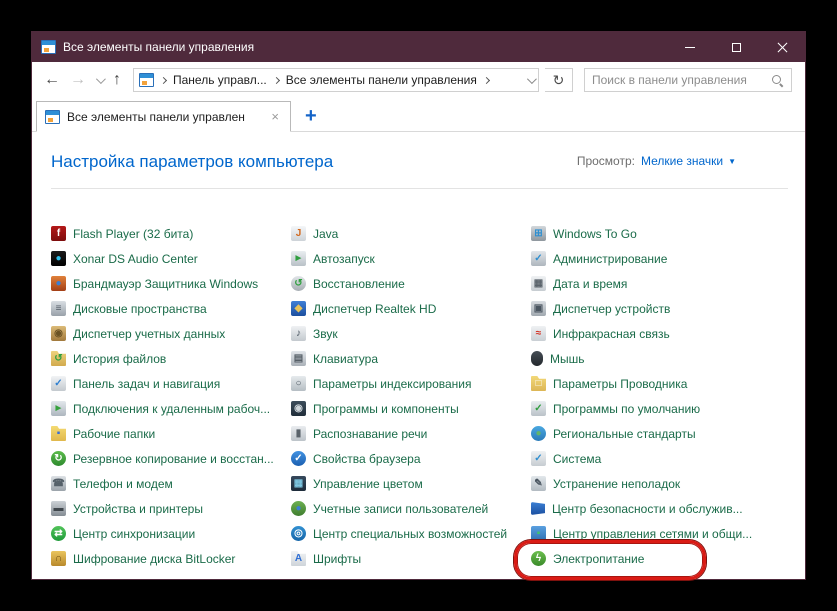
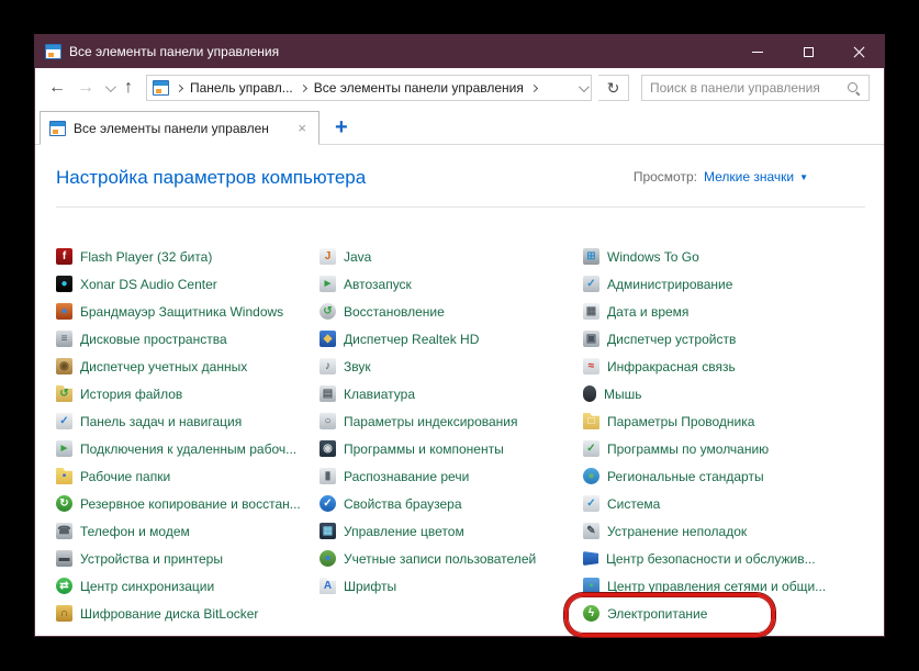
  Все элементы панели управления
  ←
  →
  ↑
  Панель управл...
  Все элементы панели управления
  ↻
  Поиск в панели управления
  Все элементы панели управлен
  ×
  +
  Настройка параметров компьютера
  Просмотр:
  Мелкие значки
  ▼
  f
  Flash Player (32 бита)
  ●
  Xonar DS Audio Center
  ●
  Брандмауэр Защитника Windows
  ≡
  Дисковые пространства
  ◉
  Диспетчер учетных данных
  ↺
  История файлов
  ✓
  Панель задач и навигация
  ►
  Подключения к удаленным рабоч...
  ▪
  Рабочие папки
  ↻
  Резервное копирование и восстан...
  ☎
  Телефон и модем
  ▬
  Устройства и принтеры
  ⇄
  Центр синхронизации
  ∩
  Шифрование диска BitLocker
  J
  Java
  ►
  Автозапуск
  ↺
  Восстановление
  ◆
  Диспетчер Realtek HD
  ♪
  Звук
  ▤
  Клавиатура
  ○
  Параметры индексирования
  ◉
  Программы и компоненты
  ▮
  Распознавание речи
  ✓
  Свойства браузера
  ▦
  Управление цветом
  ●
  Учетные записи пользователей
- ◎
- Центр специальных возможностей
  A
  Шрифты
  ⊞
  Windows To Go
  ✓
  Администрирование
  ▦
  Дата и время
  ▣
  Диспетчер устройств
  ≈
  Инфракрасная связь
  Мышь
  □
  Параметры Проводника
  ✓
  Программы по умолчанию
  ●
  Региональные стандарты
  ✓
  Система
  ✎
  Устранение неполадок
  Центр безопасности и обслужив...
  ▪
  Центр управления сетями и общи...
  ϟ
  Электропитание
